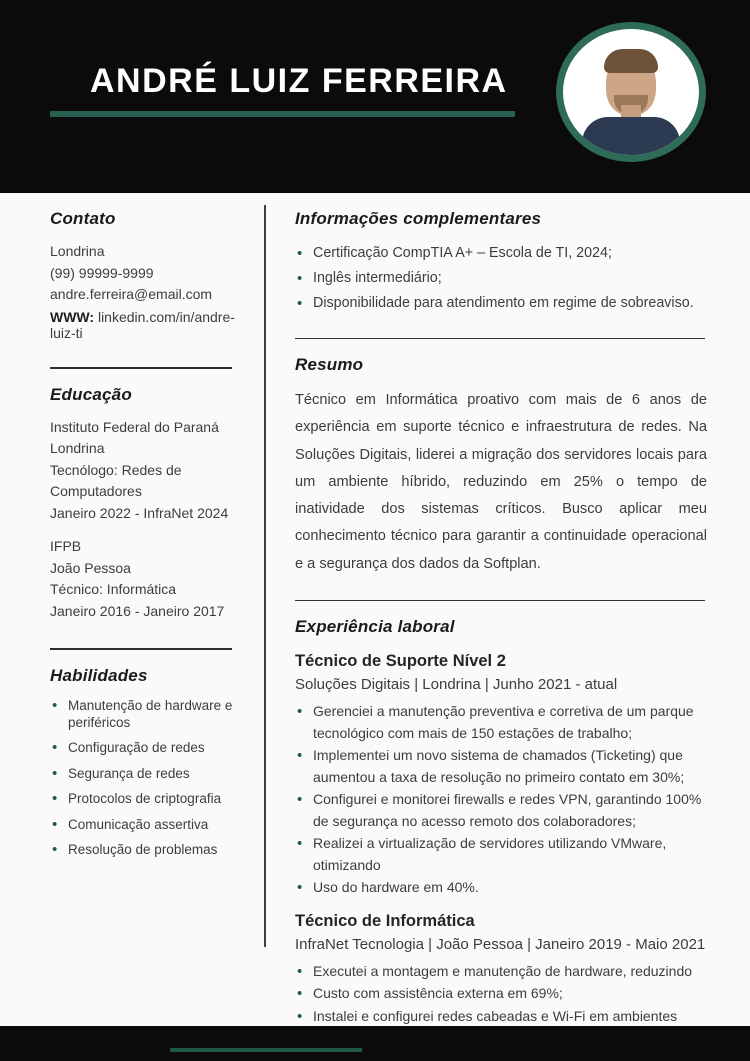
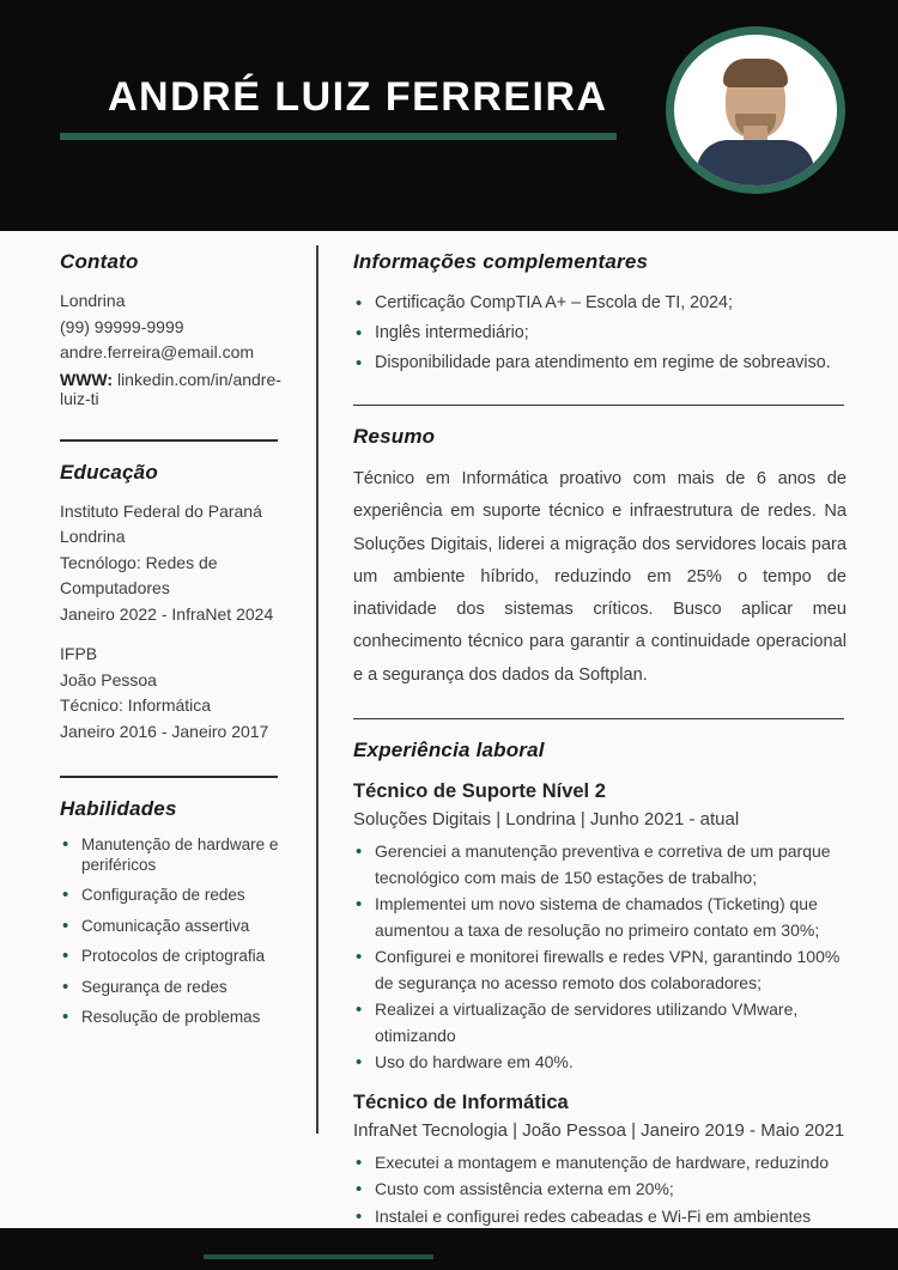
  ANDRÉ LUIZ FERREIRA
  Contato
  Londrina
  (99) 99999-9999
  andre.ferreira@email.com
  WWW: linkedin.com/in/andre-luiz-ti
  Educação
  Instituto Federal do Paraná
  Londrina
  Tecnólogo: Redes de Computadores
  Janeiro 2022 - InfraNet 2024
  IFPB
  João Pessoa
  Técnico: Informática
  Janeiro 2016 - Janeiro 2017
  Habilidades
  Manutenção de hardware e periféricos
  Configuração de redes
- Segurança de redes
+ Comunicação assertiva
  Protocolos de criptografia
- Comunicação assertiva
+ Segurança de redes
  Resolução de problemas
  Informações complementares
  Certificação CompTIA A+ – Escola de TI, 2024;
  Inglês intermediário;
  Disponibilidade para atendimento em regime de sobreaviso.
  Resumo
  Técnico em Informática proativo com mais de 6 anos de experiência em suporte técnico e infraestrutura de redes. Na Soluções Digitais, liderei a migração dos servidores locais para um ambiente híbrido, reduzindo em 25% o tempo de inatividade dos sistemas críticos. Busco aplicar meu conhecimento técnico para garantir a continuidade operacional e a segurança dos dados da Softplan.
  Experiência laboral
  Técnico de Suporte Nível 2
  Soluções Digitais | Londrina | Junho 2021 - atual
  Gerenciei a manutenção preventiva e corretiva de um parque tecnológico com mais de 150 estações de trabalho;
  Implementei um novo sistema de chamados (Ticketing) que aumentou a taxa de resolução no primeiro contato em 30%;
  Configurei e monitorei firewalls e redes VPN, garantindo 100% de segurança no acesso remoto dos colaboradores;
  Realizei a virtualização de servidores utilizando VMware, otimizando
  Uso do hardware em 40%.
  Técnico de Informática
  InfraNet Tecnologia | João Pessoa | Janeiro 2019 - Maio 2021
  Executei a montagem e manutenção de hardware, reduzindo
- Custo com assistência externa em 69%;
+ Custo com assistência externa em 20%;
